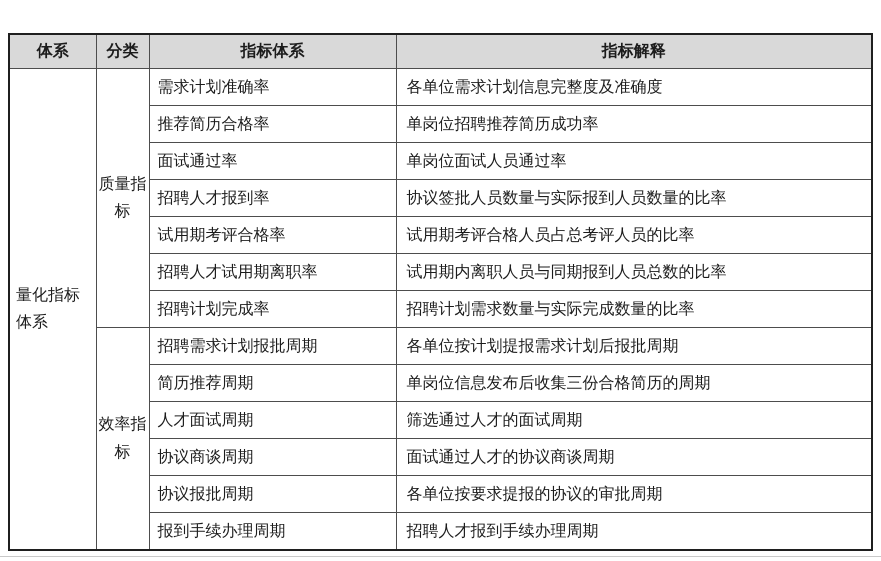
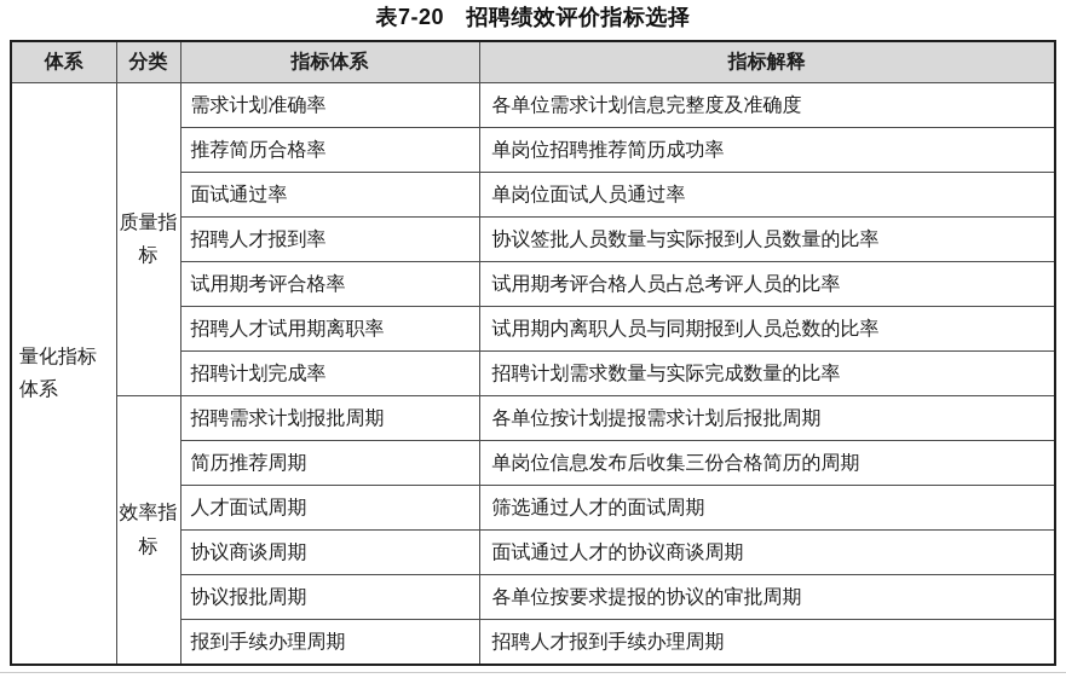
+ 表7-20 招聘绩效评价指标选择
  体系	分类	指标体系	指标解释
  量化指标体系	质量指标	需求计划准确率	各单位需求计划信息完整度及准确度
  推荐简历合格率	单岗位招聘推荐简历成功率
  面试通过率	单岗位面试人员通过率
  招聘人才报到率	协议签批人员数量与实际报到人员数量的比率
  试用期考评合格率	试用期考评合格人员占总考评人员的比率
  招聘人才试用期离职率	试用期内离职人员与同期报到人员总数的比率
  招聘计划完成率	招聘计划需求数量与实际完成数量的比率
  效率指标	招聘需求计划报批周期	各单位按计划提报需求计划后报批周期
  简历推荐周期	单岗位信息发布后收集三份合格简历的周期
  人才面试周期	筛选通过人才的面试周期
  协议商谈周期	面试通过人才的协议商谈周期
  协议报批周期	各单位按要求提报的协议的审批周期
  报到手续办理周期	招聘人才报到手续办理周期
